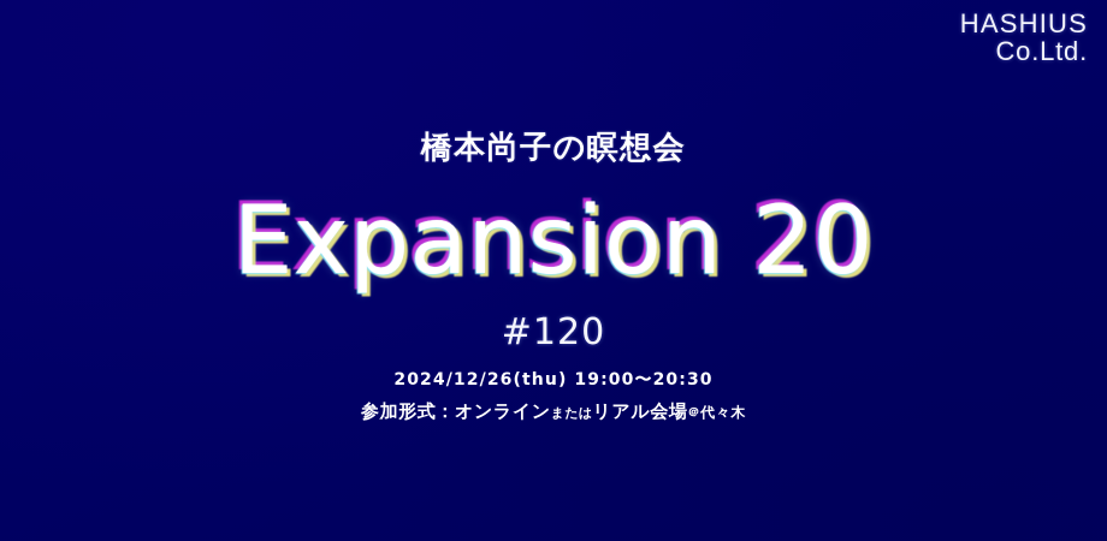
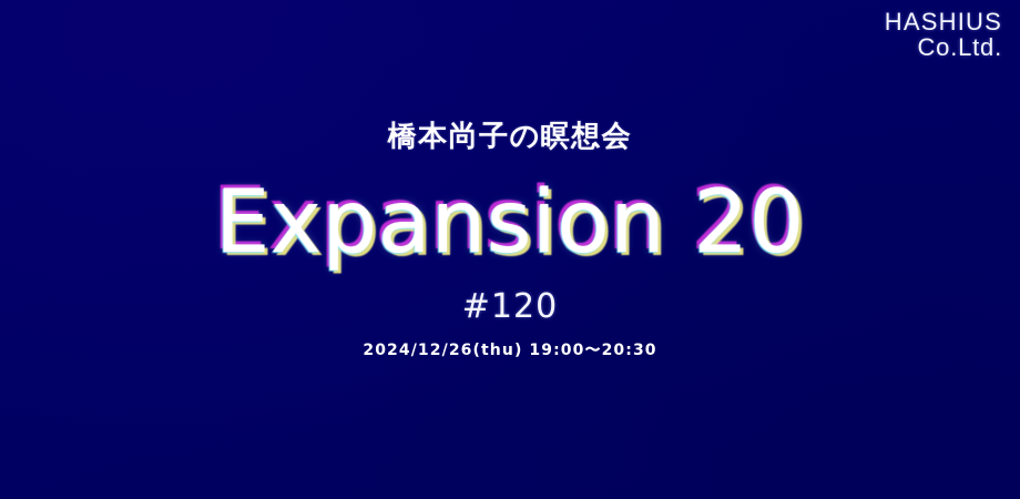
  HASHIUS
  Co.Ltd.
  橋本尚子の瞑想会
  Expansion 20
  #120
  2024/12/26(thu) 19:00〜20:30
- 参加形式：オンラインまたはリアル会場＠代々木
